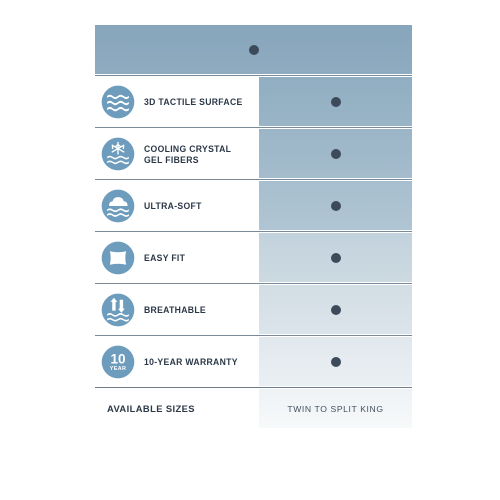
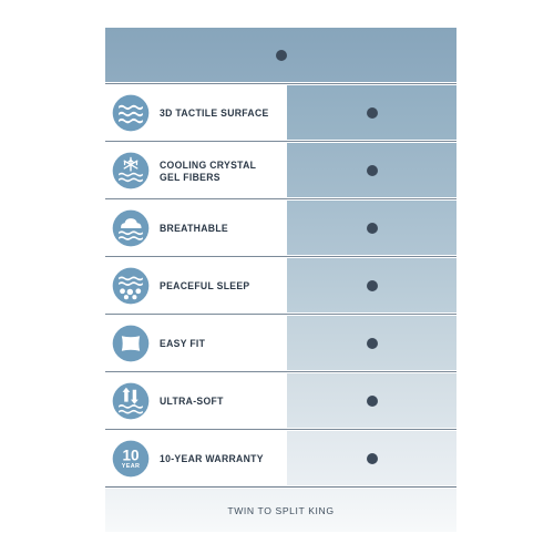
  3D TACTILE SURFACE
  COOLING CRYSTAL
  GEL FIBERS
- ULTRA-SOFT
+ BREATHABLE
+ PEACEFUL SLEEP
  EASY FIT
- BREATHABLE
+ ULTRA-SOFT
  10
  10-YEAR WARRANTY
- AVAILABLE SIZES
  TWIN TO SPLIT KING
